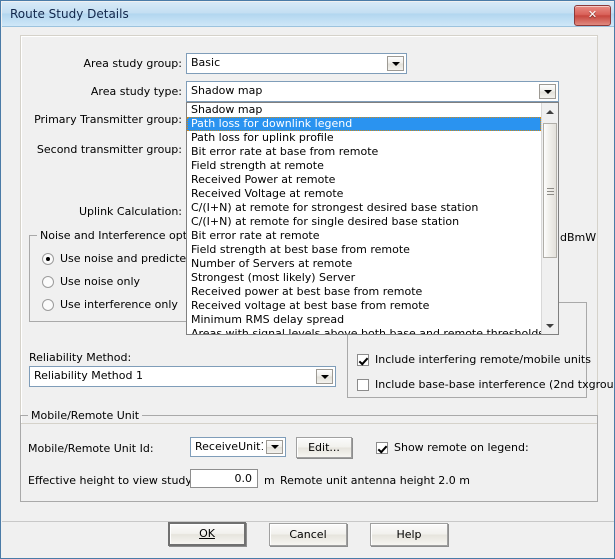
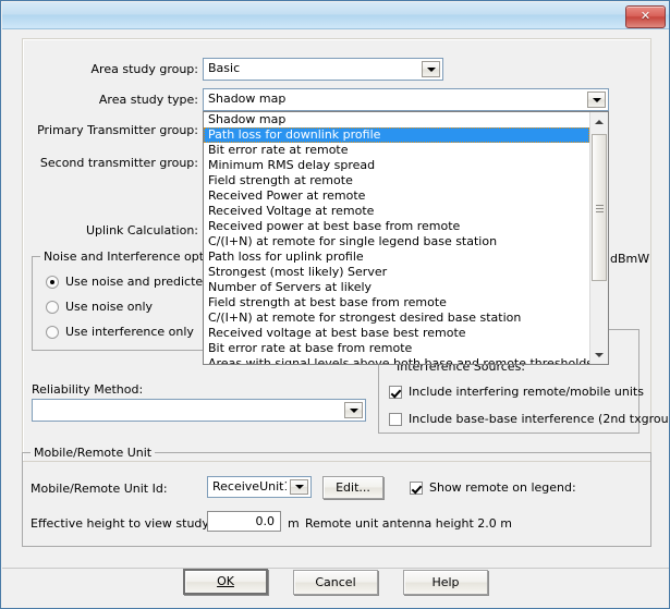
- Route Study Details
  ✕
  Area study group:
  Basic
  Area study type:
  Shadow map
  Primary Transmitter group:
  Second transmitter group:
  Uplink Calculation:
  dBmW
  Noise and Interference opt
  Use noise only
  Use interference only
+ Interference Sources:
  Include interfering remote/mobile units
  Include base-base interference (2nd txgrou
  Reliability Method:
- Reliability Method 1
  Mobile/Remote Unit
  Mobile/Remote Unit Id:
  ReceiveUnit
  Edit...
  Show remote on legend:
  Effective height to view study
  0.0
  m
  Remote unit antenna height 2.0 m
  OK
  Cancel
  Help
  Shadow map
- Path loss for downlink legend
+ Path loss for downlink profile
- Path loss for uplink profile
+ Bit error rate at remote
- Bit error rate at base from remote
+ Minimum RMS delay spread
  Field strength at remote
  Received Power at remote
  Received Voltage at remote
- C/(I+N) at remote for strongest desired base station
+ Received power at best base from remote
- C/(I+N) at remote for single desired base station
+ C/(I+N) at remote for single legend base station
- Bit error rate at remote
+ Path loss for uplink profile
- Field strength at best base from remote
+ Strongest (most likely) Server
- Number of Servers at remote
+ Number of Servers at likely
- Strongest (most likely) Server
+ Field strength at best base from remote
- Received power at best base from remote
+ C/(I+N) at remote for strongest desired base station
- Received voltage at best base from remote
+ Received voltage at best base best remote
- Minimum RMS delay spread
+ Bit error rate at base from remote
  Areas with signal levels above both base and remote threshold
